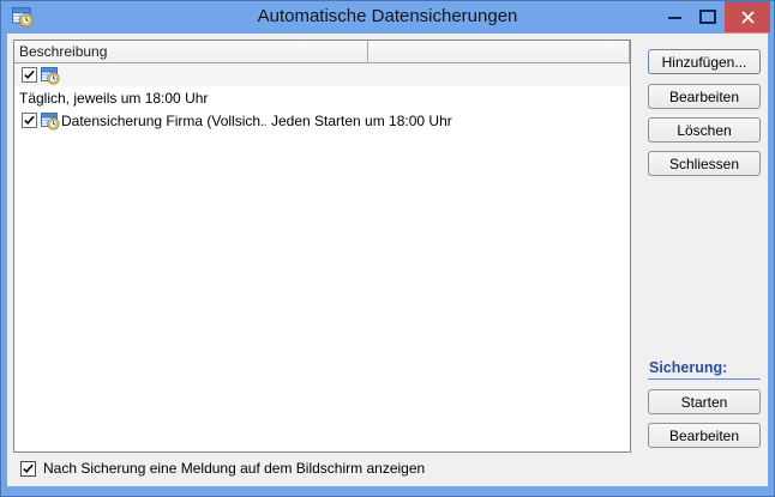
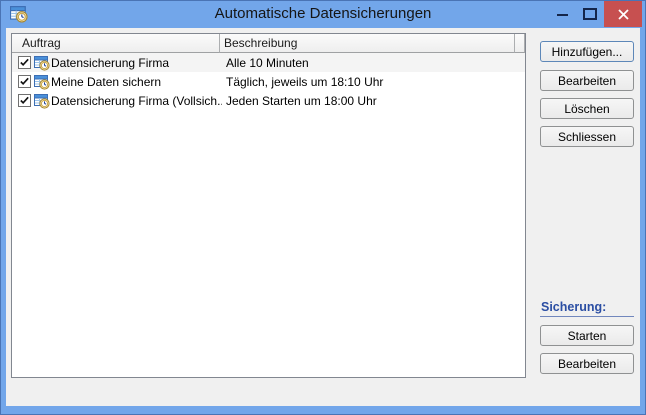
  Automatische Datensicherungen
+ Auftrag
  Beschreibung
+ Datensicherung Firma
+ Alle 10 Minuten
+ Meine Daten sichern
- Täglich, jeweils um 18:00 Uhr
+ Täglich, jeweils um 18:10 Uhr
  Datensicherung Firma (Vollsich.
  Jeden Starten um 18:00 Uhr
  Hinzufügen...
  Bearbeiten
  Löschen
  Schliessen
  Sicherung:
  Starten
  Bearbeiten
- Nach Sicherung eine Meldung auf dem Bildschirm anzeigen
